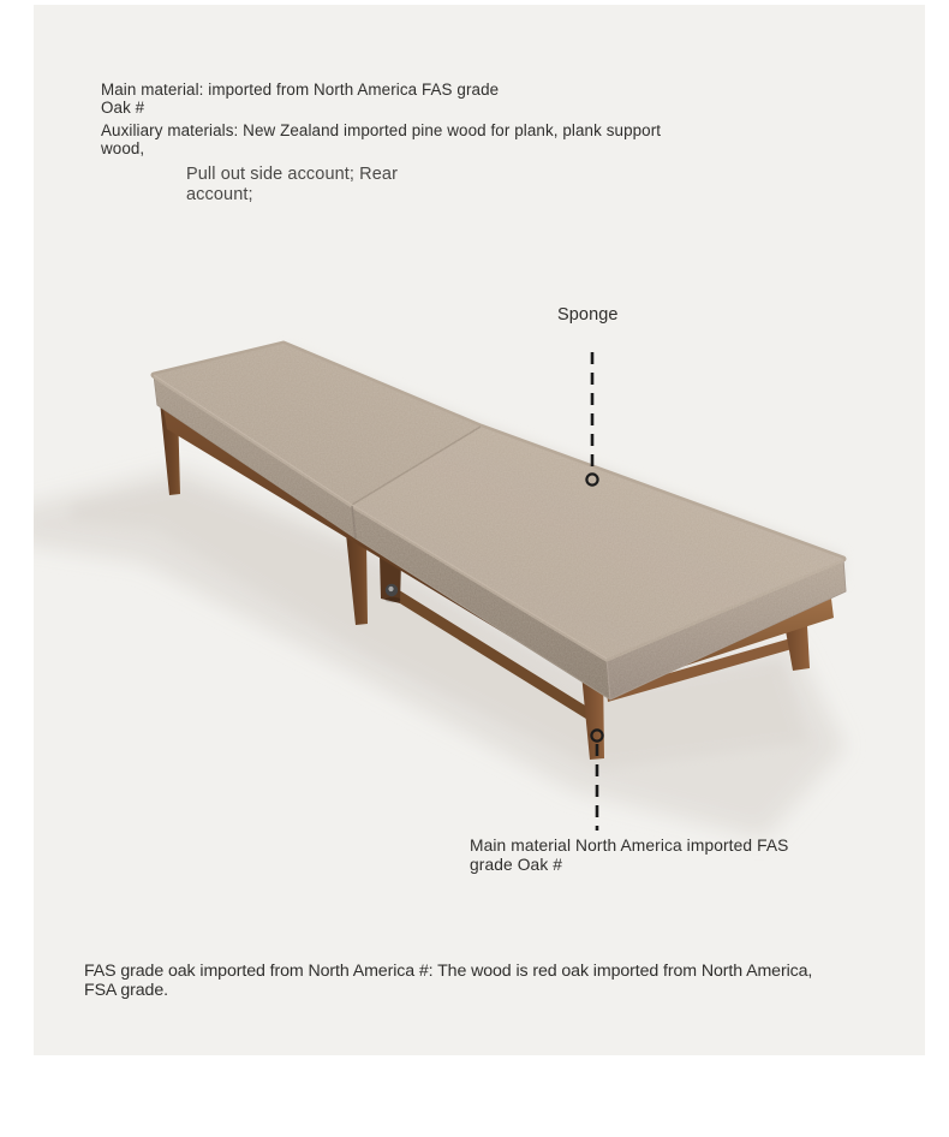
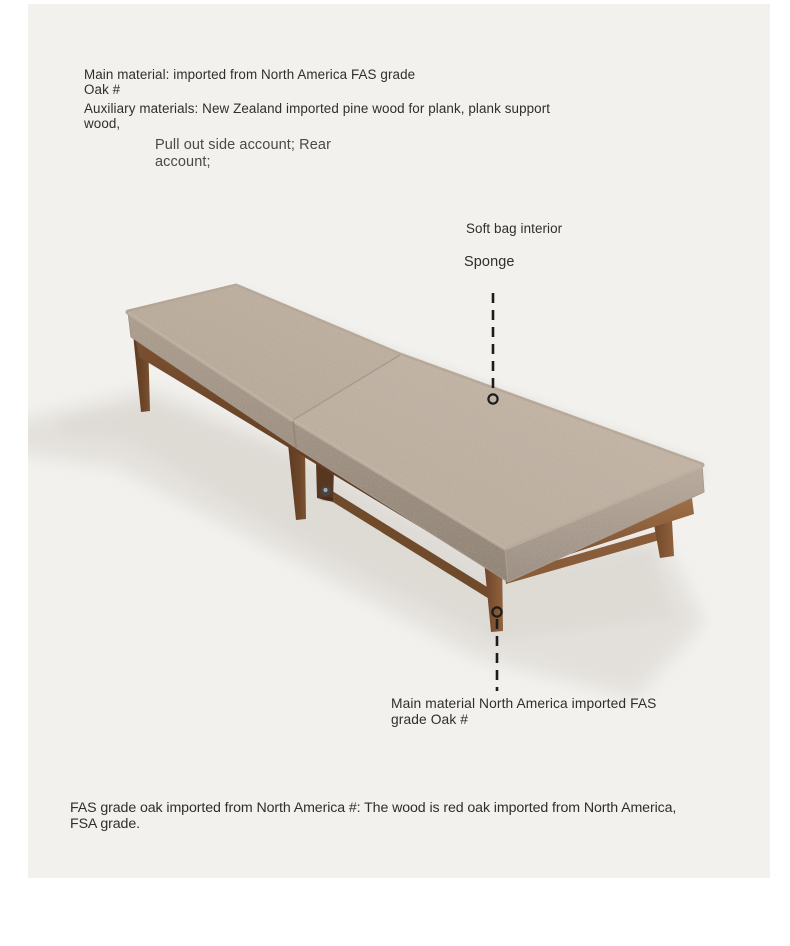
  Main material: imported from North America FAS grade
  Oak #
  Auxiliary materials: New Zealand imported pine wood for plank, plank support
  wood,
  Pull out side account; Rear
  account;
+ Soft bag interior
  Sponge
  Main material North America imported FAS
  grade Oak #
  FAS grade oak imported from North America #: The wood is red oak imported from North America,
  FSA grade.
